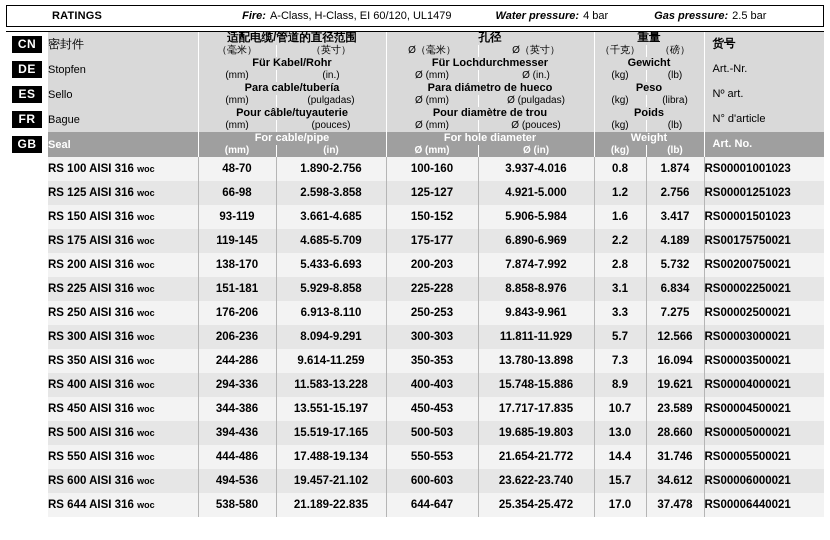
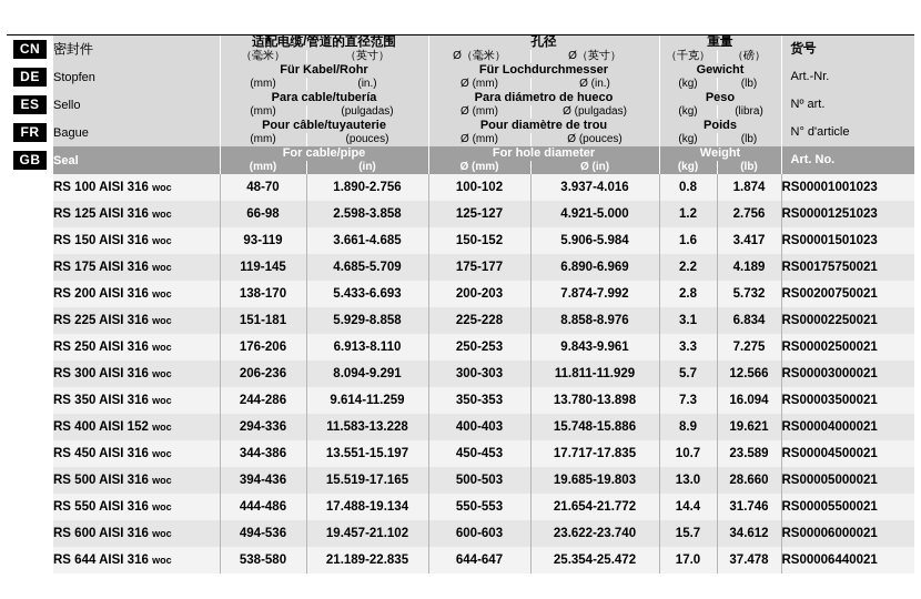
- RATINGS
- Fire:
- A-Class, H-Class, EI 60/120, UL1479
- Water pressure:
- 4 bar
- Gas pressure:
- 2.5 bar
  CN	密封件	适配电缆/管道的直径范围	孔径	重量	货号
  （毫米）	（英寸）	Ø（毫米）	Ø（英寸）	（千克）	（磅）
  DE	Stopfen	Für Kabel/Rohr	Für Lochdurchmesser	Gewicht	Art.-Nr.
  (mm)	(in.)	Ø (mm)	Ø (in.)	(kg)	(lb)
  ES	Sello	Para cable/tubería	Para diámetro de hueco	Peso	Nº art.
  (mm)	(pulgadas)	Ø (mm)	Ø (pulgadas)	(kg)	(libra)
  FR	Bague	Pour câble/tuyauterie	Pour diamètre de trou	Poids	N° d'article
  (mm)	(pouces)	Ø (mm)	Ø (pouces)	(kg)	(lb)
  GB	Seal	For cable/pipe	For hole diameter	Weight	Art. No.
  (mm)	(in)	Ø (mm)	Ø (in)	(kg)	(lb)
- 	RS 100 AISI 316 woc	48-70	1.890-2.756	100-160	3.937-4.016	0.8	1.874	RS00001001023
+ 	RS 100 AISI 316 woc	48-70	1.890-2.756	100-102	3.937-4.016	0.8	1.874	RS00001001023
  	RS 125 AISI 316 woc	66-98	2.598-3.858	125-127	4.921-5.000	1.2	2.756	RS00001251023
  	RS 150 AISI 316 woc	93-119	3.661-4.685	150-152	5.906-5.984	1.6	3.417	RS00001501023
  	RS 175 AISI 316 woc	119-145	4.685-5.709	175-177	6.890-6.969	2.2	4.189	RS00175750021
  	RS 200 AISI 316 woc	138-170	5.433-6.693	200-203	7.874-7.992	2.8	5.732	RS00200750021
  	RS 225 AISI 316 woc	151-181	5.929-8.858	225-228	8.858-8.976	3.1	6.834	RS00002250021
  	RS 250 AISI 316 woc	176-206	6.913-8.110	250-253	9.843-9.961	3.3	7.275	RS00002500021
  	RS 300 AISI 316 woc	206-236	8.094-9.291	300-303	11.811-11.929	5.7	12.566	RS00003000021
  	RS 350 AISI 316 woc	244-286	9.614-11.259	350-353	13.780-13.898	7.3	16.094	RS00003500021
- 	RS 400 AISI 316 woc	294-336	11.583-13.228	400-403	15.748-15.886	8.9	19.621	RS00004000021
+ 	RS 400 AISI 152 woc	294-336	11.583-13.228	400-403	15.748-15.886	8.9	19.621	RS00004000021
  	RS 450 AISI 316 woc	344-386	13.551-15.197	450-453	17.717-17.835	10.7	23.589	RS00004500021
  	RS 500 AISI 316 woc	394-436	15.519-17.165	500-503	19.685-19.803	13.0	28.660	RS00005000021
  	RS 550 AISI 316 woc	444-486	17.488-19.134	550-553	21.654-21.772	14.4	31.746	RS00005500021
  	RS 600 AISI 316 woc	494-536	19.457-21.102	600-603	23.622-23.740	15.7	34.612	RS00006000021
  	RS 644 AISI 316 woc	538-580	21.189-22.835	644-647	25.354-25.472	17.0	37.478	RS00006440021
